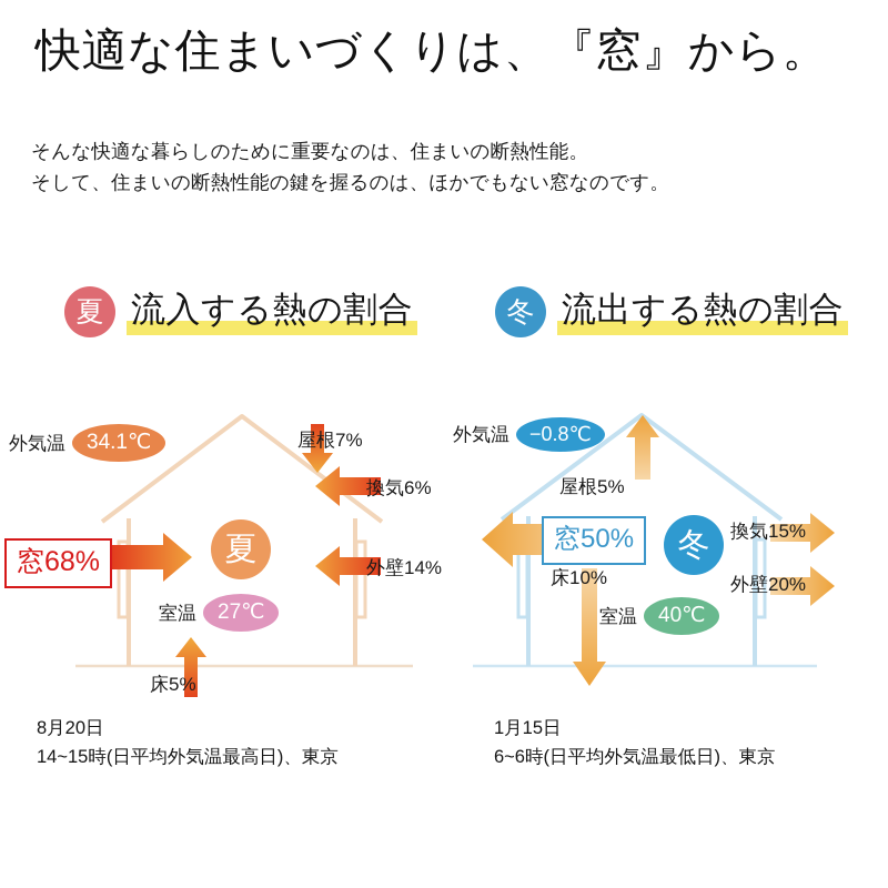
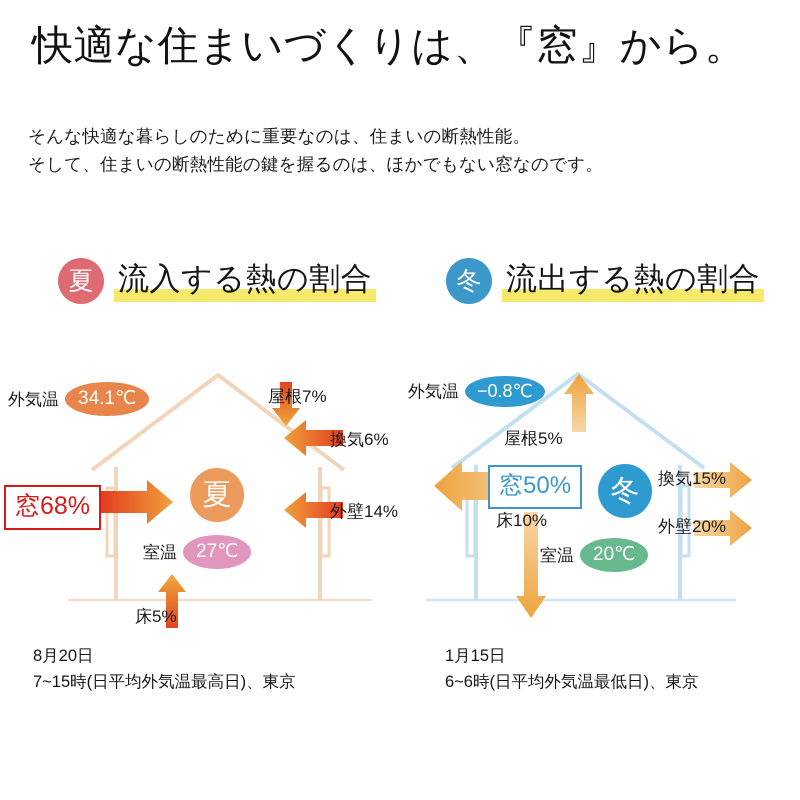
  快適な住まいづくりは、『窓』から。
  そんな快適な暮らしのために重要なのは、住まいの断熱性能。
  そして、住まいの断熱性能の鍵を握るのは、ほかでもない窓なのです。
  夏
  流入する熱の割合
  冬
  流出する熱の割合
  外気温
  34.1℃
  屋根7%
  窓68%
  夏
  室温
  27℃
  換気6%
  外壁14%
  床5%
  外気温
  −0.8℃
  屋根5%
  窓50%
  冬
  換気15%
  床10%
  外壁20%
  室温
- 40℃
+ 20℃
  8月20日
- 14~15時(日平均外気温最高日)、東京
+ 7~15時(日平均外気温最高日)、東京
  1月15日
  6~6時(日平均外気温最低日)、東京
